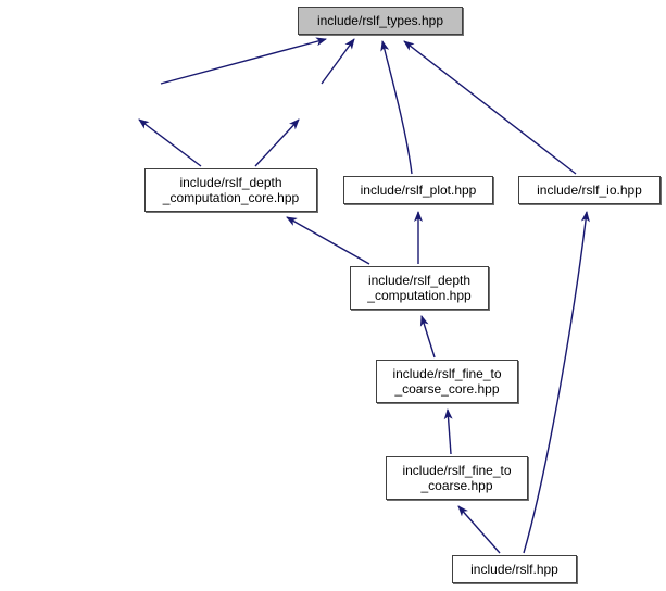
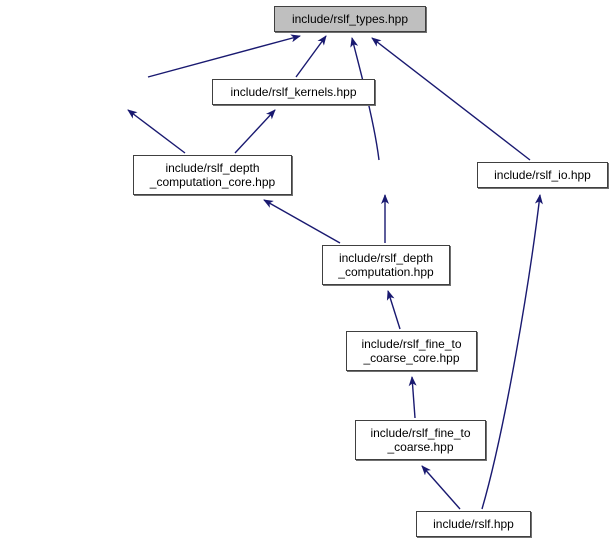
  include/rslf_types.hpp
+ include/rslf_kernels.hpp
  include/rslf_depth
  _computation_core.hpp
- include/rslf_plot.hpp
  include/rslf_io.hpp
  include/rslf_depth
  _computation.hpp
  include/rslf_fine_to
  _coarse_core.hpp
  include/rslf_fine_to
  _coarse.hpp
  include/rslf.hpp
